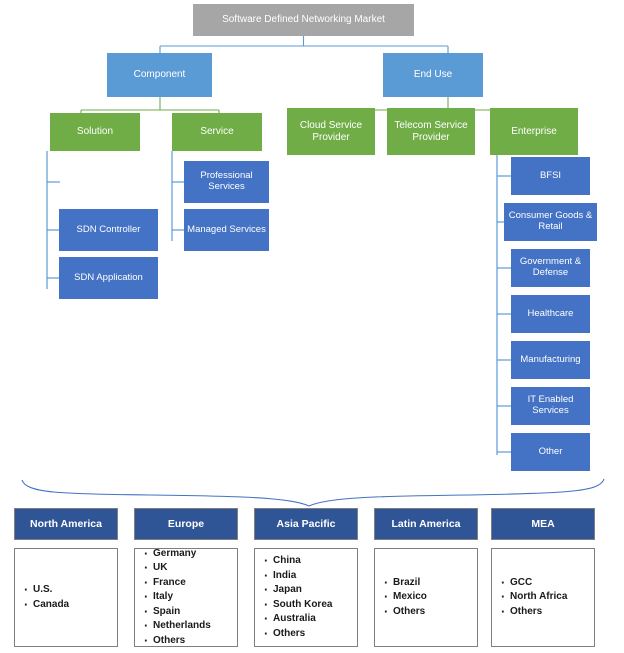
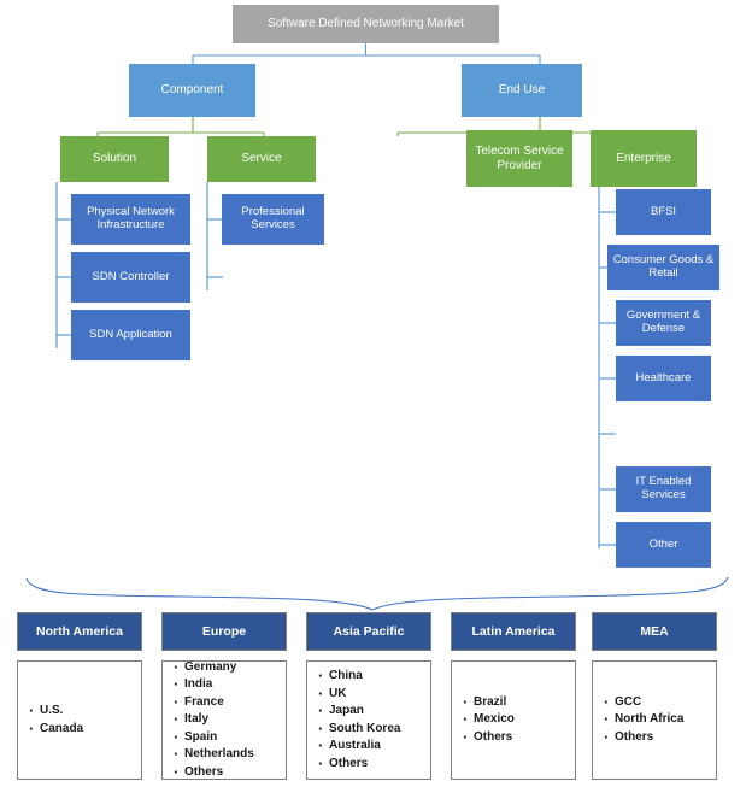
  Software Defined Networking Market
  Component
  End Use
  Solution
  Service
- Cloud Service Provider
  Telecom Service Provider
  Enterprise
+ Physical Network Infrastructure
  SDN Controller
  SDN Application
  Professional Services
- Managed Services
  BFSI
  Consumer Goods & Retail
  Government & Defense
  Healthcare
- Manufacturing
  IT Enabled Services
  Other
  North America
  Europe
  Asia Pacific
  Latin America
  MEA
  U.S.
  Canada
  Germany
- UK
+ India
  France
  Italy
  Spain
  Netherlands
  Others
  China
- India
+ UK
  Japan
  South Korea
  Australia
  Others
  Brazil
  Mexico
  Others
  GCC
  North Africa
  Others
